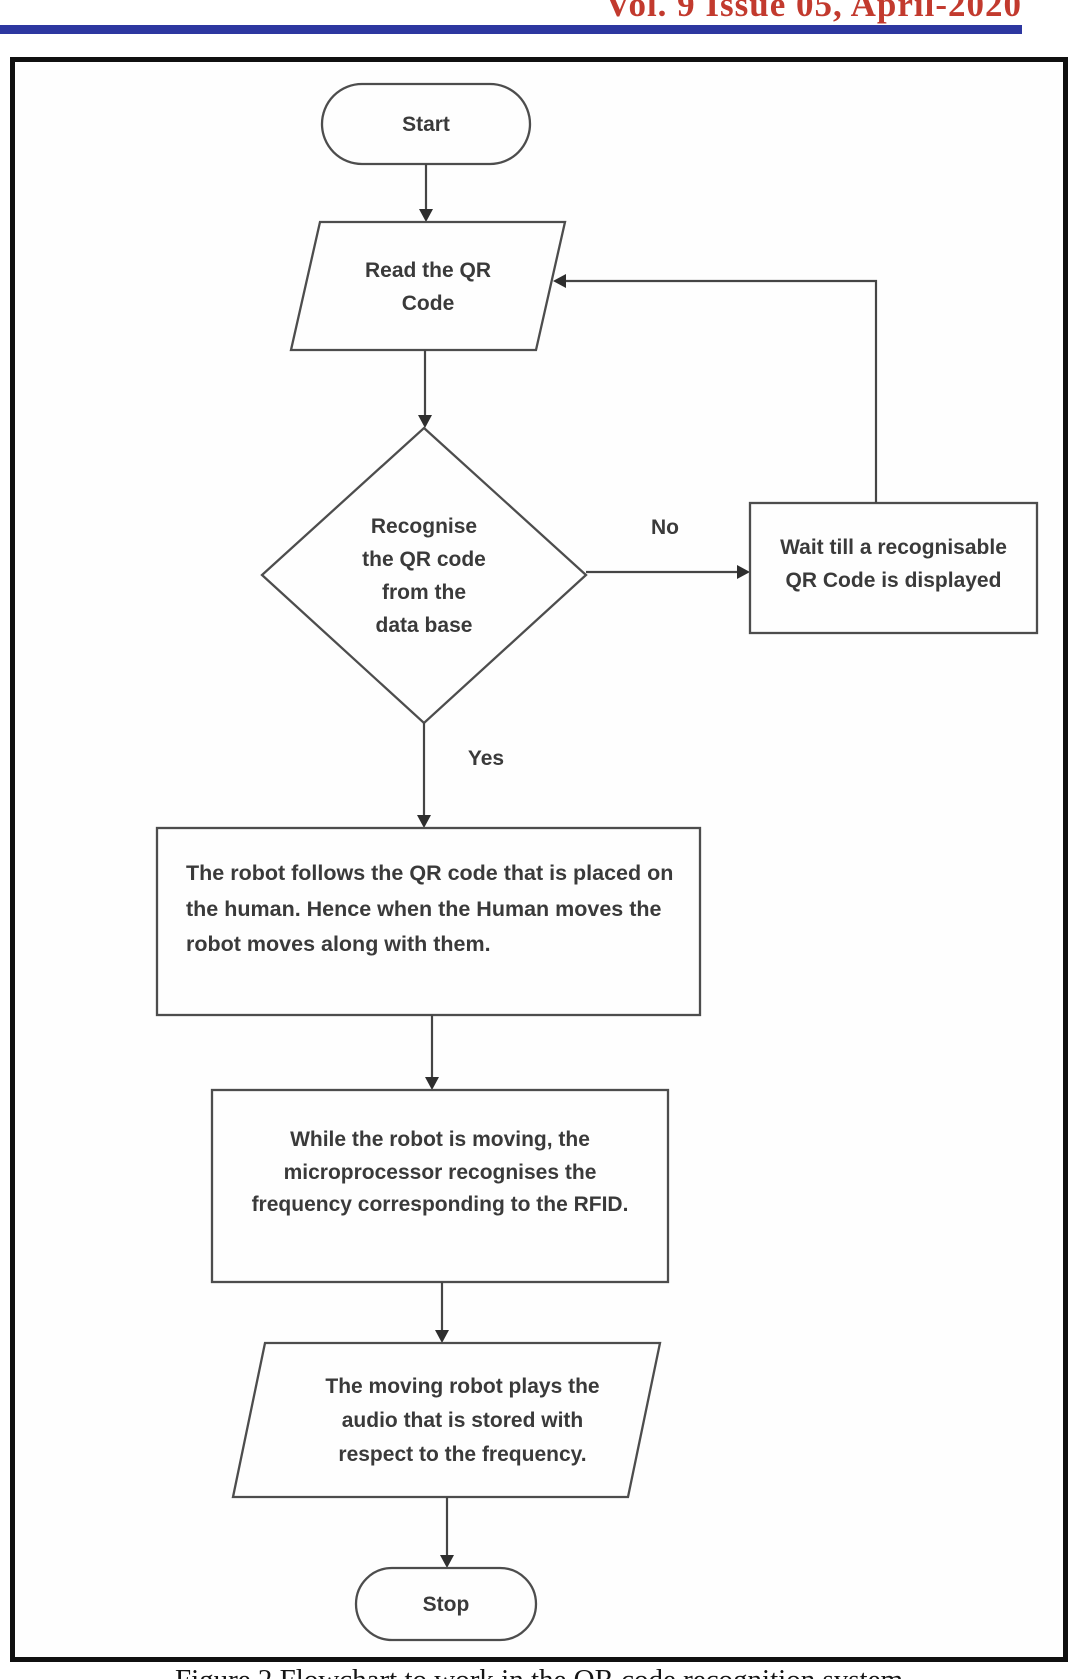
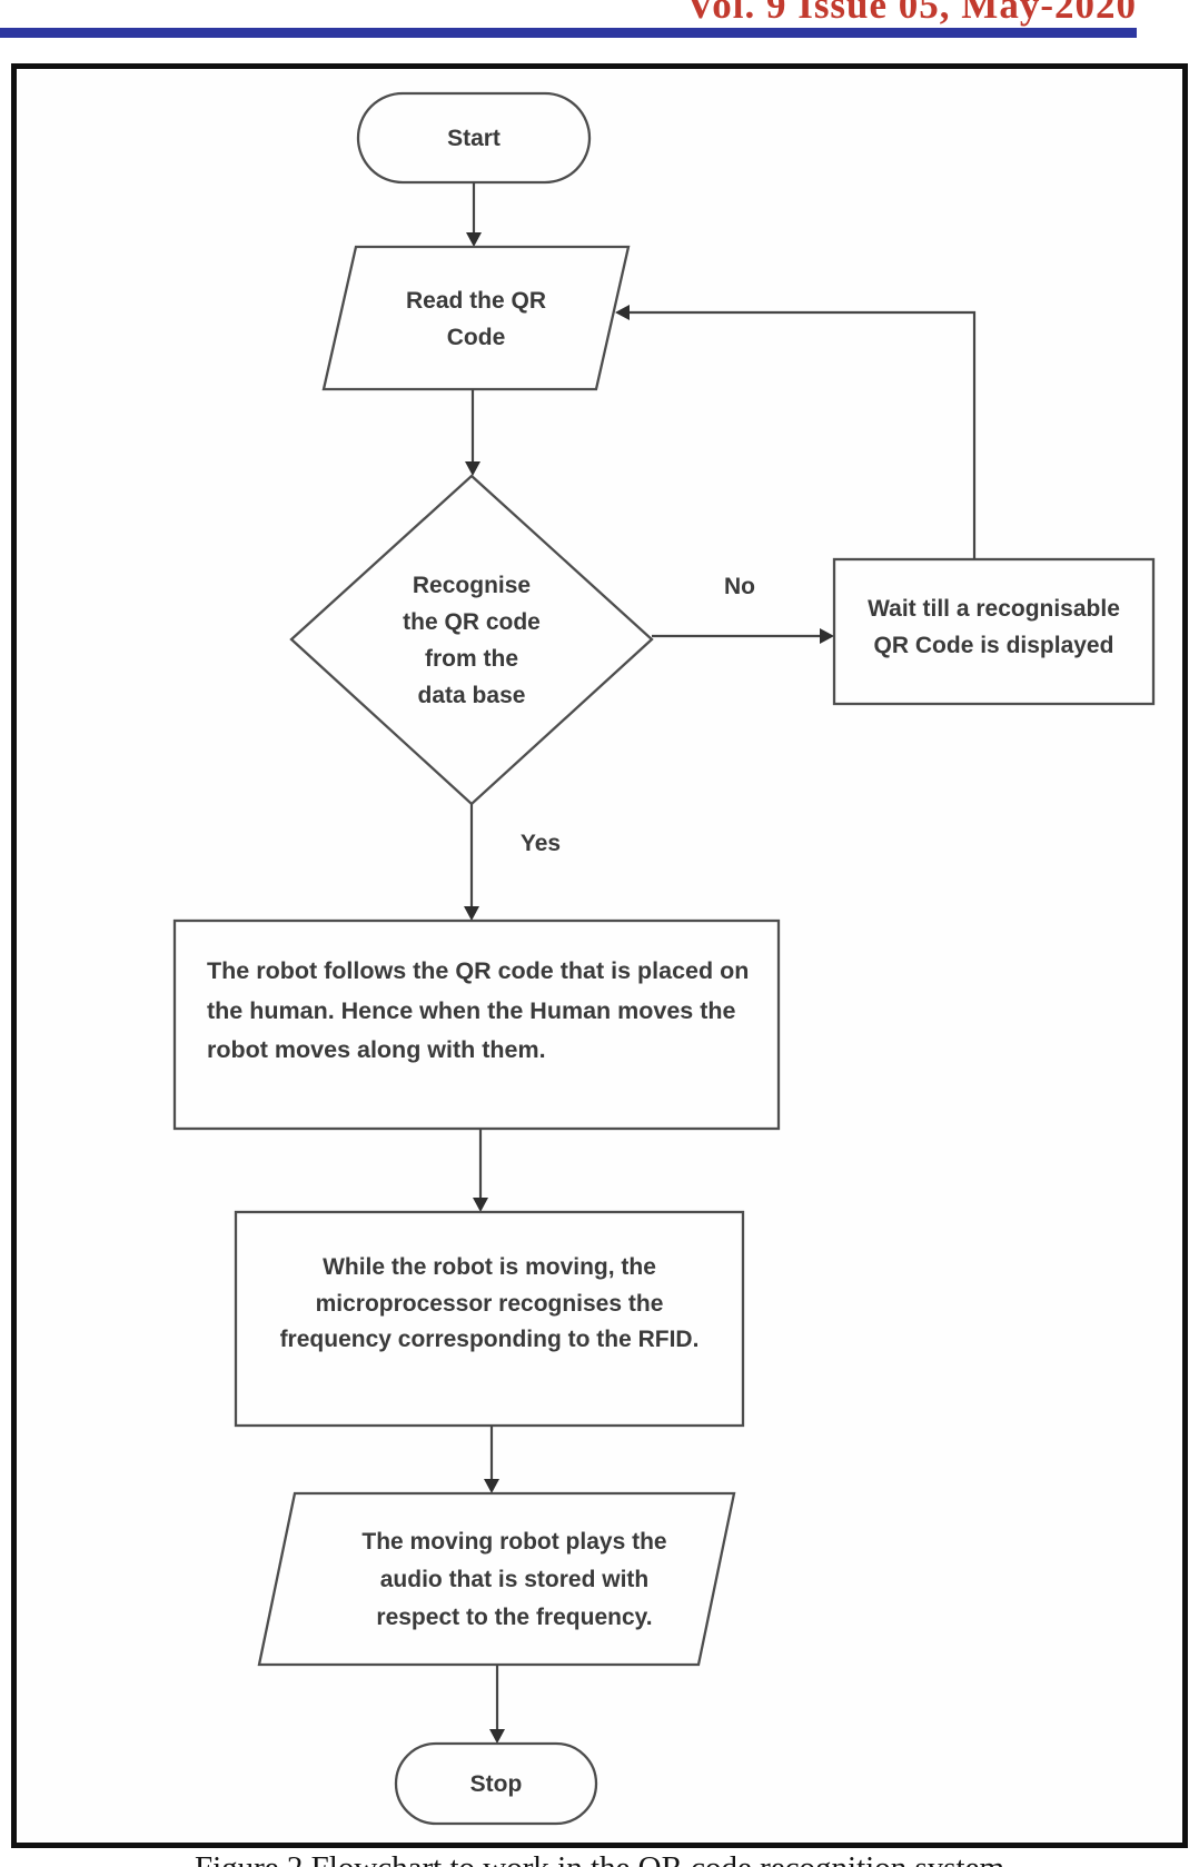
- Vol. 9 Issue 05, April-2020
+ Vol. 9 Issue 05, May-2020
  Start
  Read the QR
  Code
  Recognise
  the QR code
  from the
  data base
  No
  Wait till a recognisable
  QR Code is displayed
  Yes
  The robot follows the QR code that is placed on
  the human. Hence when the Human moves the
  robot moves along with them.
  While the robot is moving, the
  microprocessor recognises the
  frequency corresponding to the RFID.
  The moving robot plays the
  audio that is stored with
  respect to the frequency.
  Stop
